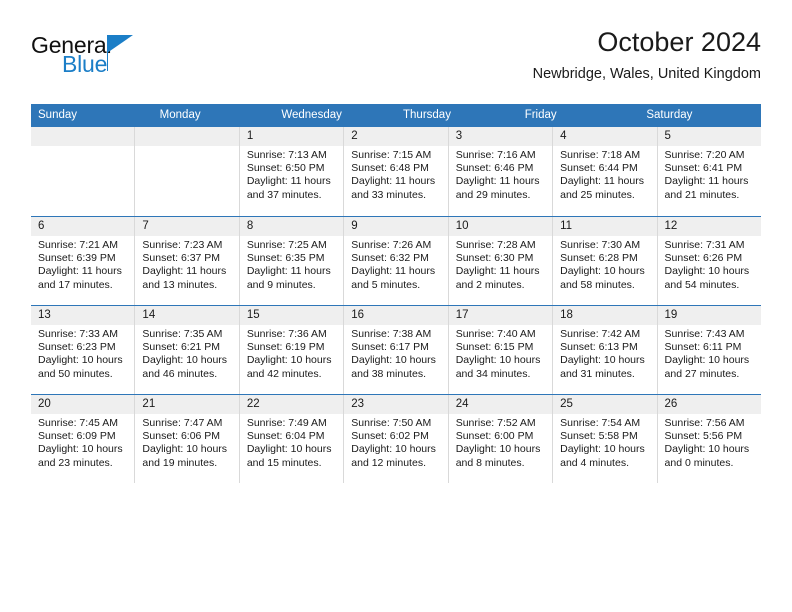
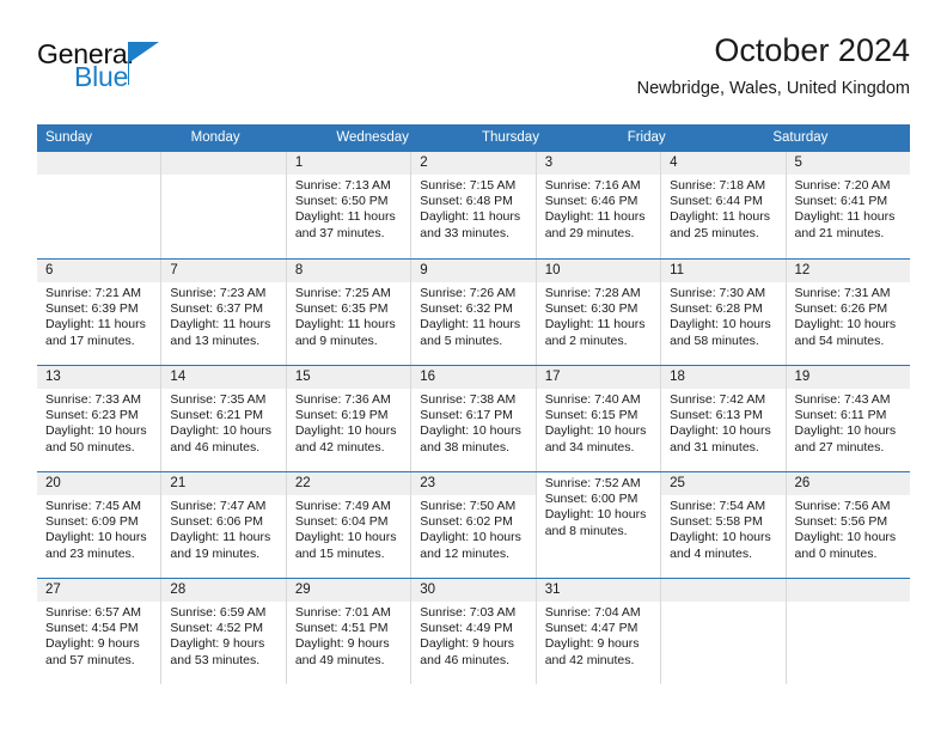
  General
  Blue
  October 2024
  Newbridge, Wales, United Kingdom
  Sunday
  Monday
  Wednesday
  Thursday
  Friday
  Saturday
  1
  Sunrise: 7:13 AM
  Sunset: 6:50 PM
  Daylight: 11 hours and 37 minutes.
  2
  Sunrise: 7:15 AM
  Sunset: 6:48 PM
  Daylight: 11 hours and 33 minutes.
  3
  Sunrise: 7:16 AM
  Sunset: 6:46 PM
  Daylight: 11 hours and 29 minutes.
  4
  Sunrise: 7:18 AM
  Sunset: 6:44 PM
  Daylight: 11 hours and 25 minutes.
  5
  Sunrise: 7:20 AM
  Sunset: 6:41 PM
  Daylight: 11 hours and 21 minutes.
  6
  Sunrise: 7:21 AM
  Sunset: 6:39 PM
  Daylight: 11 hours and 17 minutes.
  7
  Sunrise: 7:23 AM
  Sunset: 6:37 PM
  Daylight: 11 hours and 13 minutes.
  8
  Sunrise: 7:25 AM
  Sunset: 6:35 PM
  Daylight: 11 hours and 9 minutes.
  9
  Sunrise: 7:26 AM
  Sunset: 6:32 PM
  Daylight: 11 hours and 5 minutes.
  10
  Sunrise: 7:28 AM
  Sunset: 6:30 PM
  Daylight: 11 hours and 2 minutes.
  11
  Sunrise: 7:30 AM
  Sunset: 6:28 PM
  Daylight: 10 hours and 58 minutes.
  12
  Sunrise: 7:31 AM
  Sunset: 6:26 PM
  Daylight: 10 hours and 54 minutes.
  13
  Sunrise: 7:33 AM
  Sunset: 6:23 PM
  Daylight: 10 hours and 50 minutes.
  14
  Sunrise: 7:35 AM
  Sunset: 6:21 PM
  Daylight: 10 hours and 46 minutes.
  15
  Sunrise: 7:36 AM
  Sunset: 6:19 PM
  Daylight: 10 hours and 42 minutes.
  16
  Sunrise: 7:38 AM
  Sunset: 6:17 PM
  Daylight: 10 hours and 38 minutes.
  17
  Sunrise: 7:40 AM
  Sunset: 6:15 PM
  Daylight: 10 hours and 34 minutes.
  18
  Sunrise: 7:42 AM
  Sunset: 6:13 PM
  Daylight: 10 hours and 31 minutes.
  19
  Sunrise: 7:43 AM
  Sunset: 6:11 PM
  Daylight: 10 hours and 27 minutes.
  20
  Sunrise: 7:45 AM
  Sunset: 6:09 PM
  Daylight: 10 hours and 23 minutes.
  21
  Sunrise: 7:47 AM
  Sunset: 6:06 PM
- Daylight: 10 hours and 19 minutes.
+ Daylight: 11 hours and 19 minutes.
  22
  Sunrise: 7:49 AM
  Sunset: 6:04 PM
  Daylight: 10 hours and 15 minutes.
  23
  Sunrise: 7:50 AM
  Sunset: 6:02 PM
  Daylight: 10 hours and 12 minutes.
- 24
  Sunrise: 7:52 AM
  Sunset: 6:00 PM
  Daylight: 10 hours and 8 minutes.
  25
  Sunrise: 7:54 AM
  Sunset: 5:58 PM
  Daylight: 10 hours and 4 minutes.
  26
  Sunrise: 7:56 AM
  Sunset: 5:56 PM
  Daylight: 10 hours and 0 minutes.
+ 27
+ Sunrise: 6:57 AM
+ Sunset: 4:54 PM
+ Daylight: 9 hours and 57 minutes.
+ 28
+ Sunrise: 6:59 AM
+ Sunset: 4:52 PM
+ Daylight: 9 hours and 53 minutes.
+ 29
+ Sunrise: 7:01 AM
+ Sunset: 4:51 PM
+ Daylight: 9 hours and 49 minutes.
+ 30
+ Sunrise: 7:03 AM
+ Sunset: 4:49 PM
+ Daylight: 9 hours and 46 minutes.
+ 31
+ Sunrise: 7:04 AM
+ Sunset: 4:47 PM
+ Daylight: 9 hours and 42 minutes.
